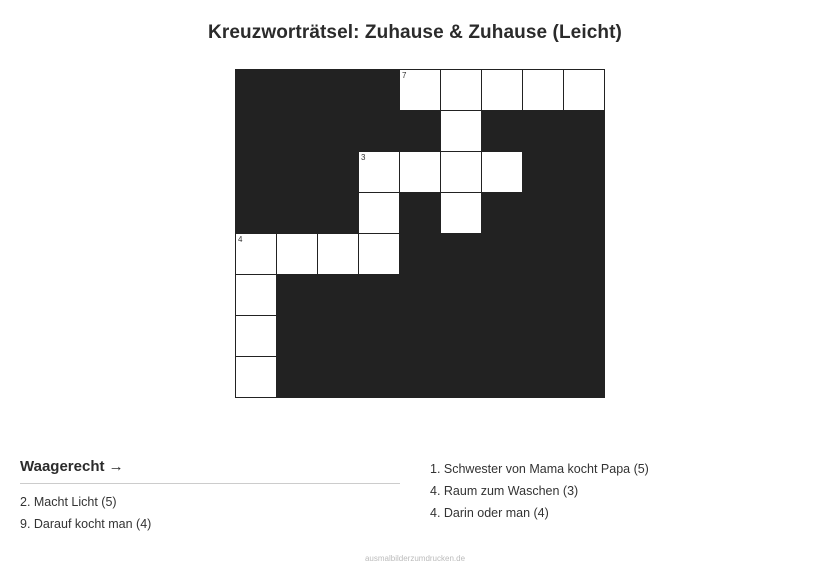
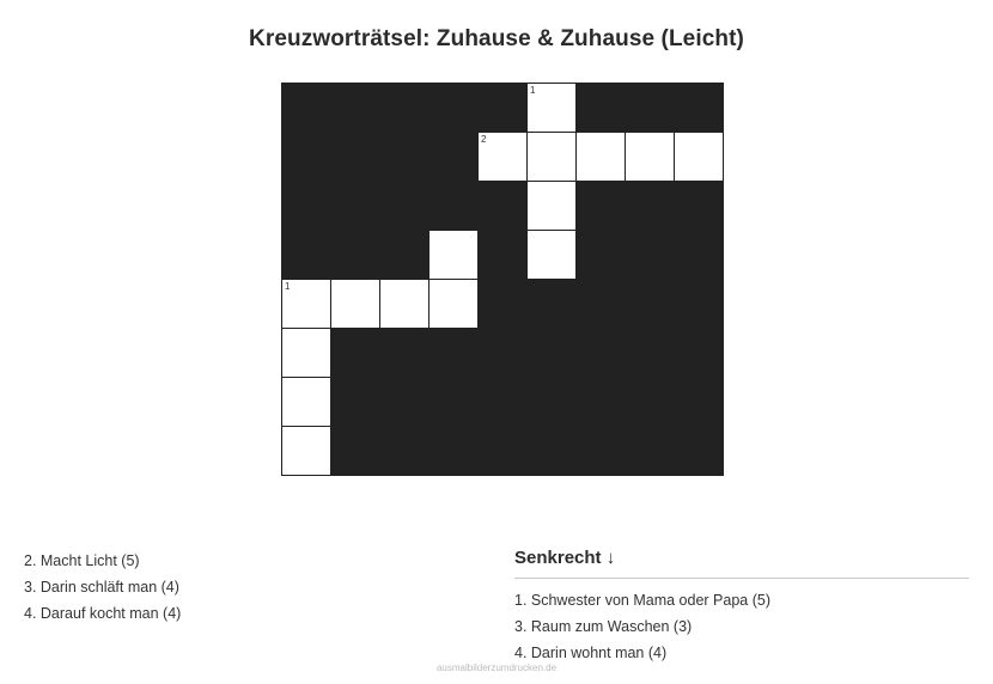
  Kreuzworträtsel: Zuhause & Zuhause (Leicht)
+ 					1
- 				7
+ 				2
- 			3
- 4
+ 1
- Waagerecht →
  2. Macht Licht (5)
+ 3. Darin schläft man (4)
- 9. Darauf kocht man (4)
+ 4. Darauf kocht man (4)
+ Senkrecht ↓
- 1. Schwester von Mama kocht Papa (5)
+ 1. Schwester von Mama oder Papa (5)
- 4. Raum zum Waschen (3)
+ 3. Raum zum Waschen (3)
- 4. Darin oder man (4)
+ 4. Darin wohnt man (4)
  ausmalbilderzumdrucken.de
